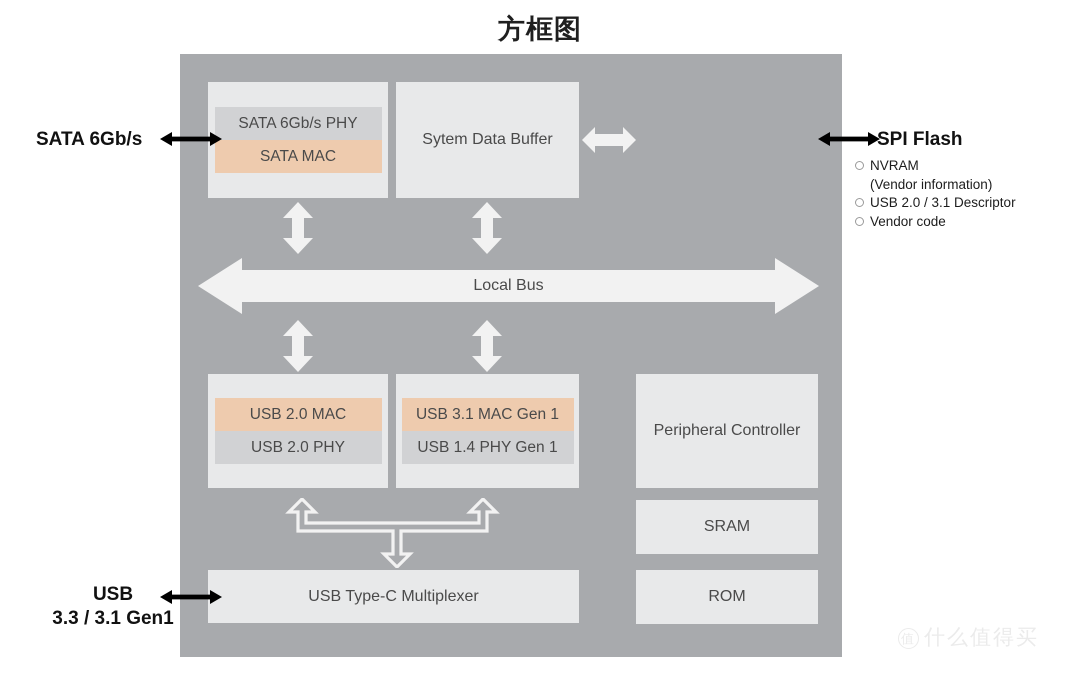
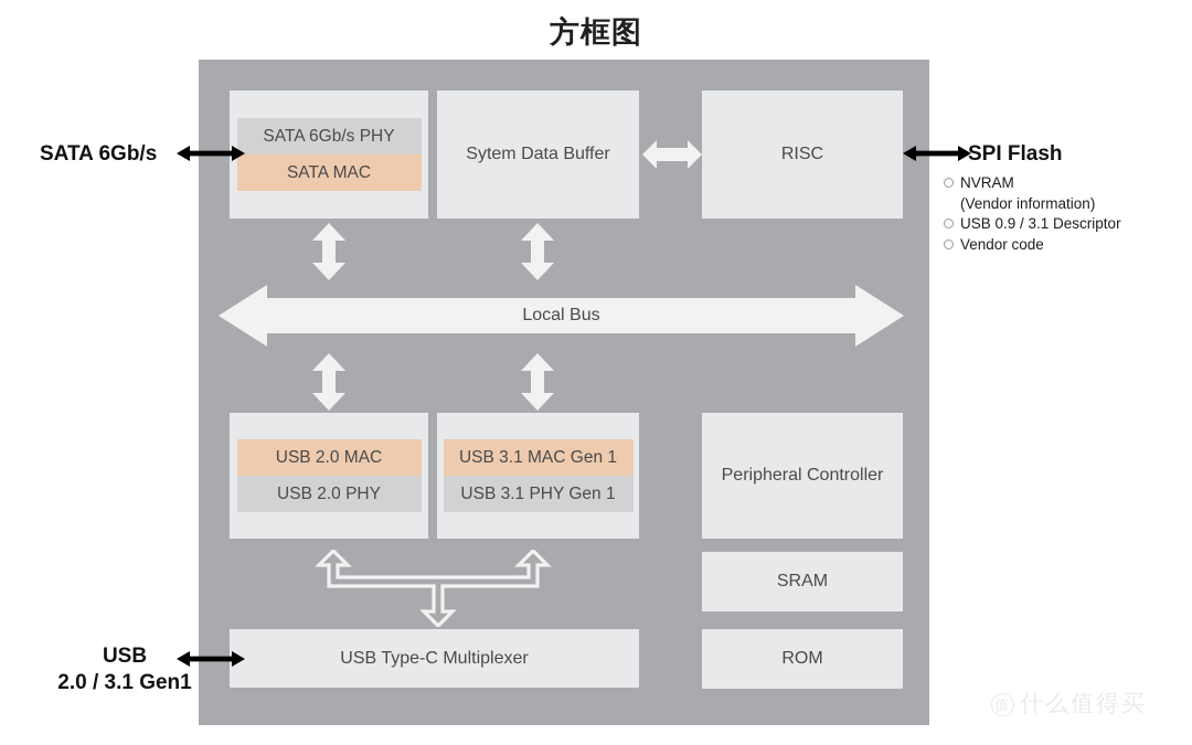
  方框图
  SATA 6Gb/s PHY
  SATA MAC
  Sytem Data Buffer
+ RISC
  Local Bus
  USB 2.0 MAC
  USB 2.0 PHY
  USB 3.1 MAC Gen 1
- USB 1.4 PHY Gen 1
+ USB 3.1 PHY Gen 1
  Peripheral Controller
  SRAM
  ROM
  USB Type-C Multiplexer
  SATA 6Gb/s
  USB
- 3.3 / 3.1 Gen1
+ 2.0 / 3.1 Gen1
  SPI Flash
  NVRAM
  (Vendor information)
- USB 2.0 / 3.1 Descriptor
+ USB 0.9 / 3.1 Descriptor
  Vendor code
